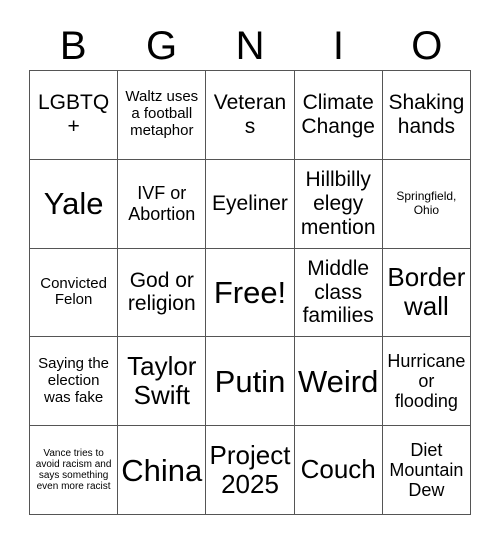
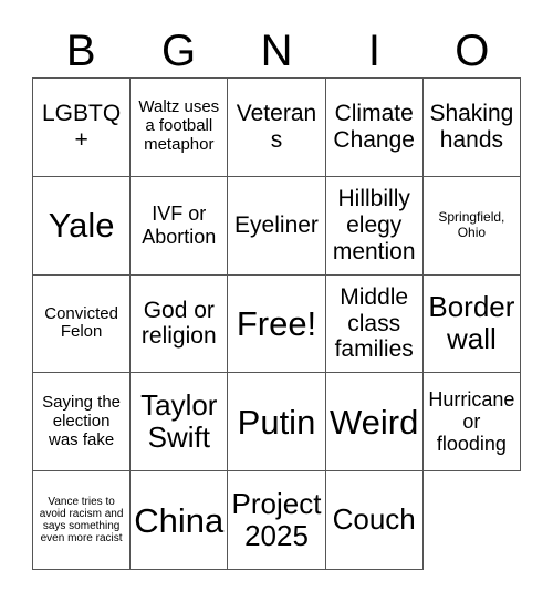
  B
  G
  N
  I
  O
  LGBTQ+
  Waltz uses a football metaphor
  Veterans
  Climate Change
  Shaking hands
  Yale
  IVF or Abortion
  Eyeliner
  Hillbilly elegy mention
  Springfield, Ohio
  Convicted Felon
  God or religion
  Free!
  Middle class families
  Border wall
  Saying the election was fake
  Taylor Swift
  Putin
  Weird
  Hurricane or flooding
  Vance tries to avoid racism and says something even more racist
  China
  Project 2025
  Couch
- Diet Mountain Dew
